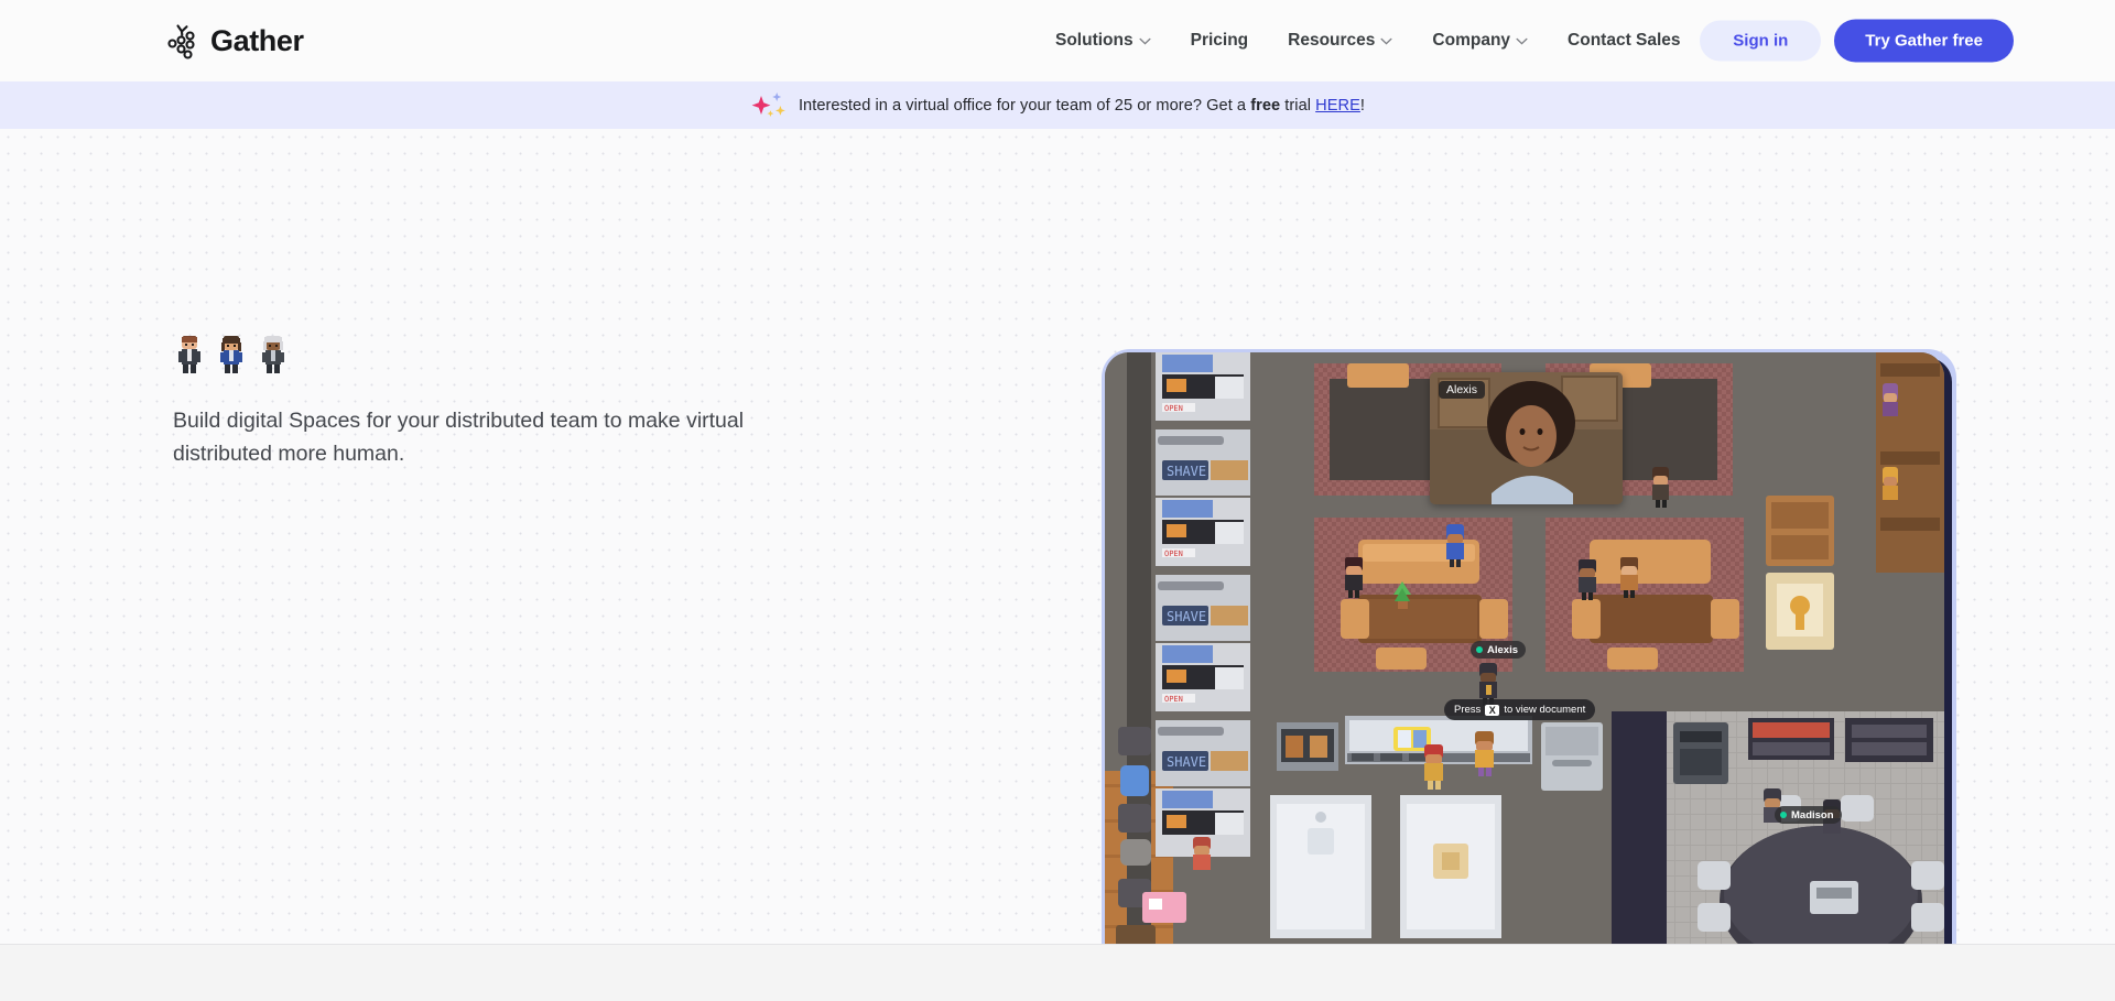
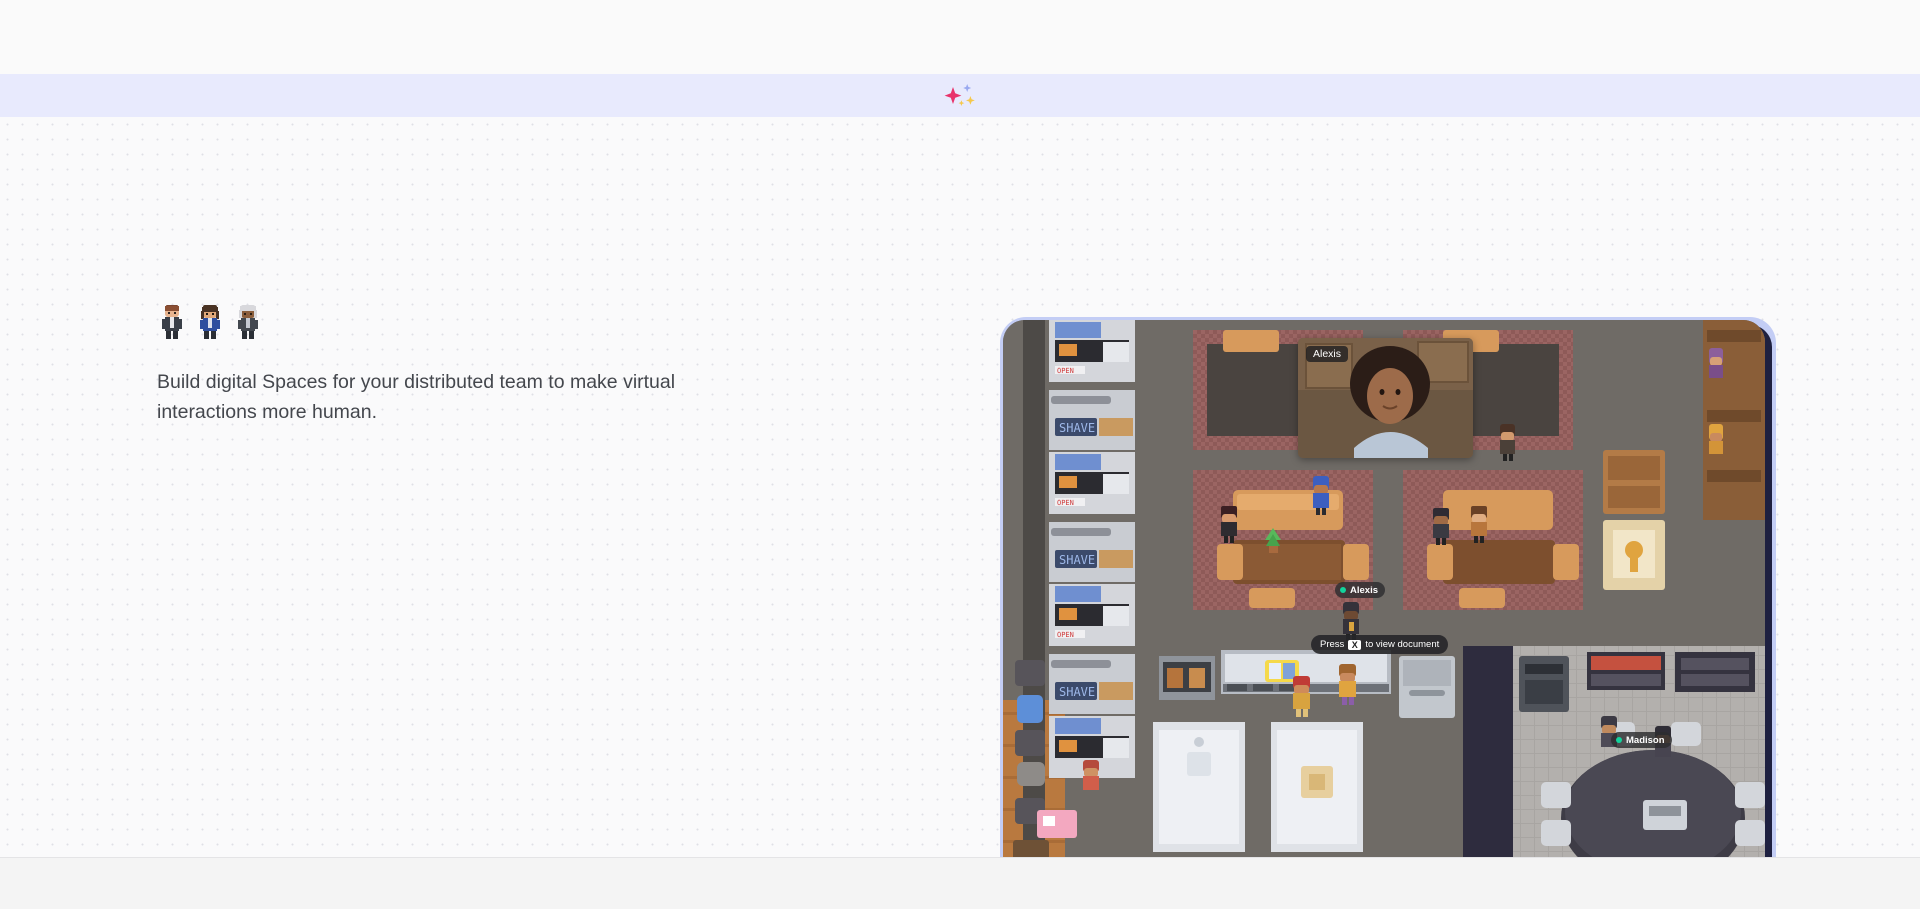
- Gather
- Solutions
- Pricing
- Resources
- Company
- Contact Sales
- Sign in
- Try Gather free
- Interested in a virtual office for your team of 25 or more? Get a free trial HERE!
- Build digital Spaces for your distributed team to make virtual distributed more human.
+ Build digital Spaces for your distributed team to make virtual interactions more human.
  OPEN
  SHAVE
  OPEN
  SHAVE
  OPEN
  SHAVE
  Alexis
  Alexis
  Madison
  Press
  X
  to view document
